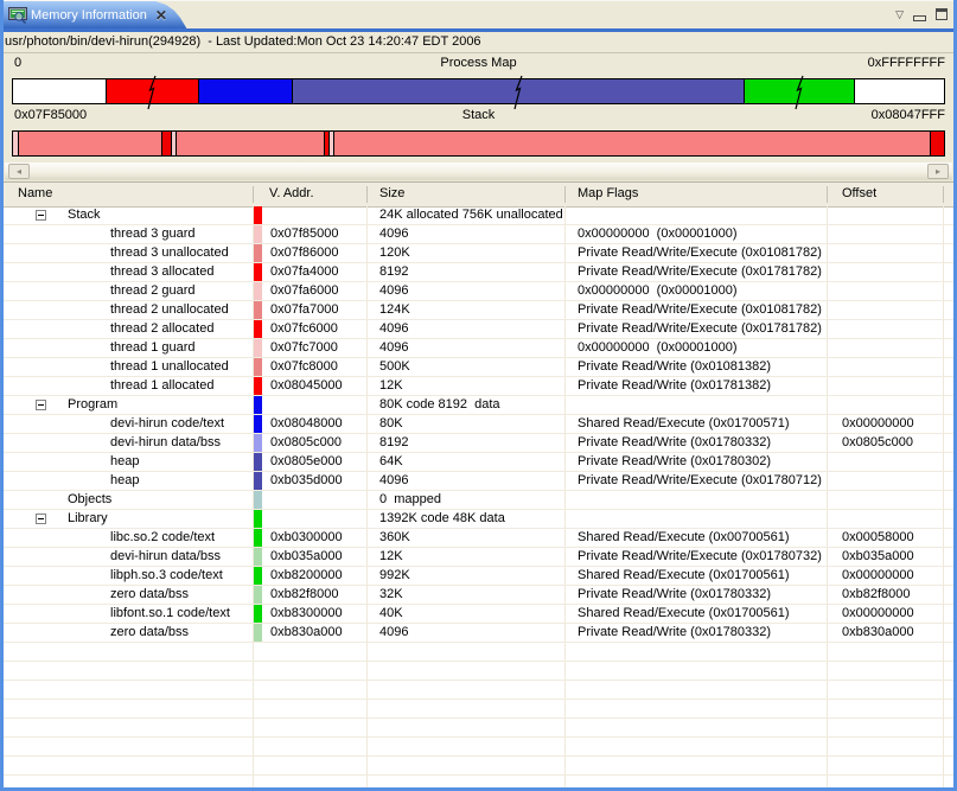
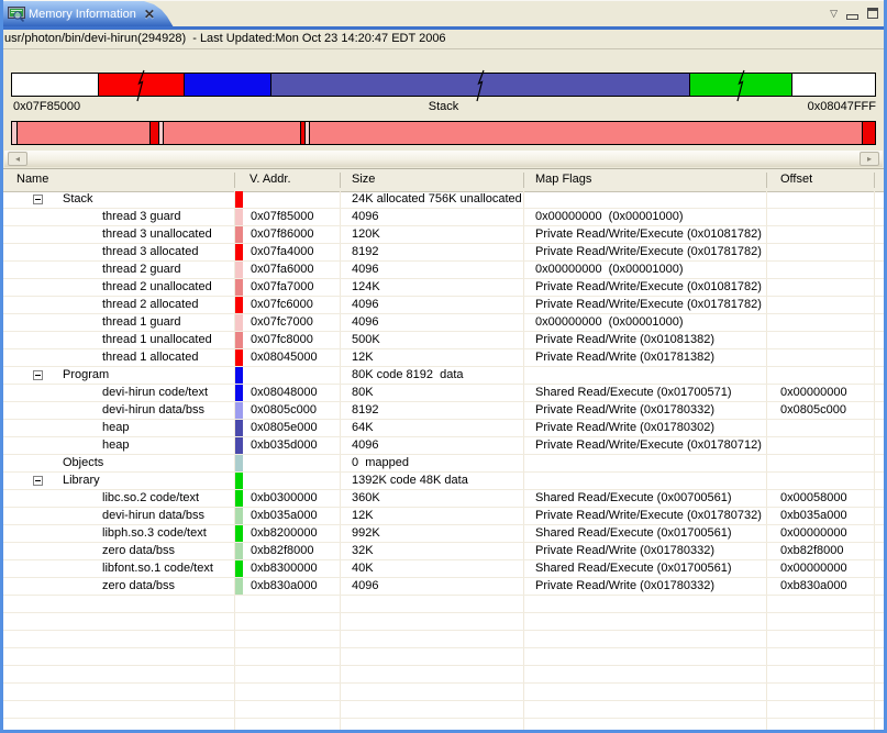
  Memory Information
  ✕
  ▽
  usr/photon/bin/devi-hirun(294928) - Last Updated:Mon Oct 23 14:20:47 EDT 2006
- 0
- Process Map
- 0xFFFFFFFF
  0x07F85000
  Stack
  0x08047FFF
  ◂
  ▸
  Name
  V. Addr.
  Size
  Map Flags
  Offset
  Stack
  24K allocated 756K unallocated
  thread 3 guard
  0x07f85000
  4096
  0x00000000 (0x00001000)
  thread 3 unallocated
  0x07f86000
  120K
  Private Read/Write/Execute (0x01081782)
  thread 3 allocated
  0x07fa4000
  8192
  Private Read/Write/Execute (0x01781782)
  thread 2 guard
  0x07fa6000
  4096
  0x00000000 (0x00001000)
  thread 2 unallocated
  0x07fa7000
  124K
  Private Read/Write/Execute (0x01081782)
  thread 2 allocated
  0x07fc6000
  4096
  Private Read/Write/Execute (0x01781782)
  thread 1 guard
  0x07fc7000
  4096
  0x00000000 (0x00001000)
  thread 1 unallocated
  0x07fc8000
  500K
  Private Read/Write (0x01081382)
  thread 1 allocated
  0x08045000
  12K
  Private Read/Write (0x01781382)
  Program
  80K code 8192 data
  devi-hirun code/text
  0x08048000
  80K
  Shared Read/Execute (0x01700571)
  0x00000000
  devi-hirun data/bss
  0x0805c000
  8192
  Private Read/Write (0x01780332)
  0x0805c000
  heap
  0x0805e000
  64K
  Private Read/Write (0x01780302)
  heap
  0xb035d000
  4096
  Private Read/Write/Execute (0x01780712)
  Objects
  0 mapped
  Library
  1392K code 48K data
  libc.so.2 code/text
  0xb0300000
  360K
  Shared Read/Execute (0x00700561)
  0x00058000
  devi-hirun data/bss
  0xb035a000
  12K
  Private Read/Write/Execute (0x01780732)
  0xb035a000
  libph.so.3 code/text
  0xb8200000
  992K
  Shared Read/Execute (0x01700561)
  0x00000000
  zero data/bss
  0xb82f8000
  32K
  Private Read/Write (0x01780332)
  0xb82f8000
  libfont.so.1 code/text
  0xb8300000
  40K
  Shared Read/Execute (0x01700561)
  0x00000000
  zero data/bss
  0xb830a000
  4096
  Private Read/Write (0x01780332)
  0xb830a000
